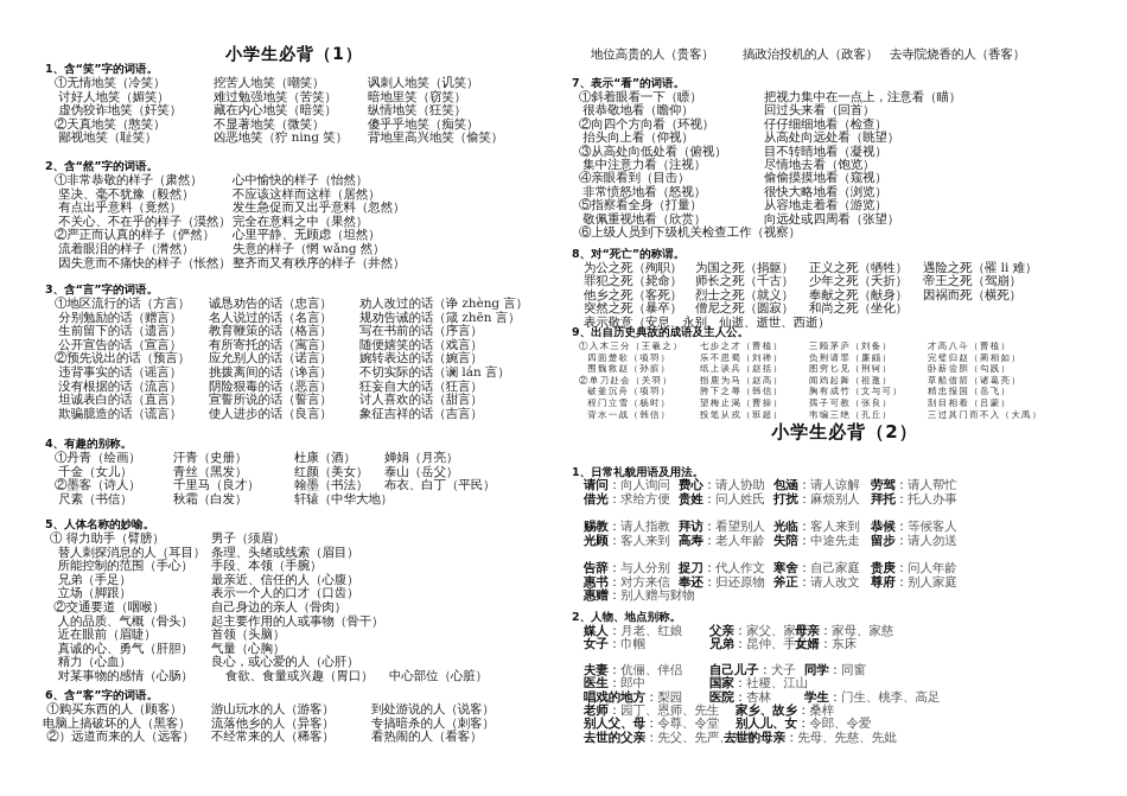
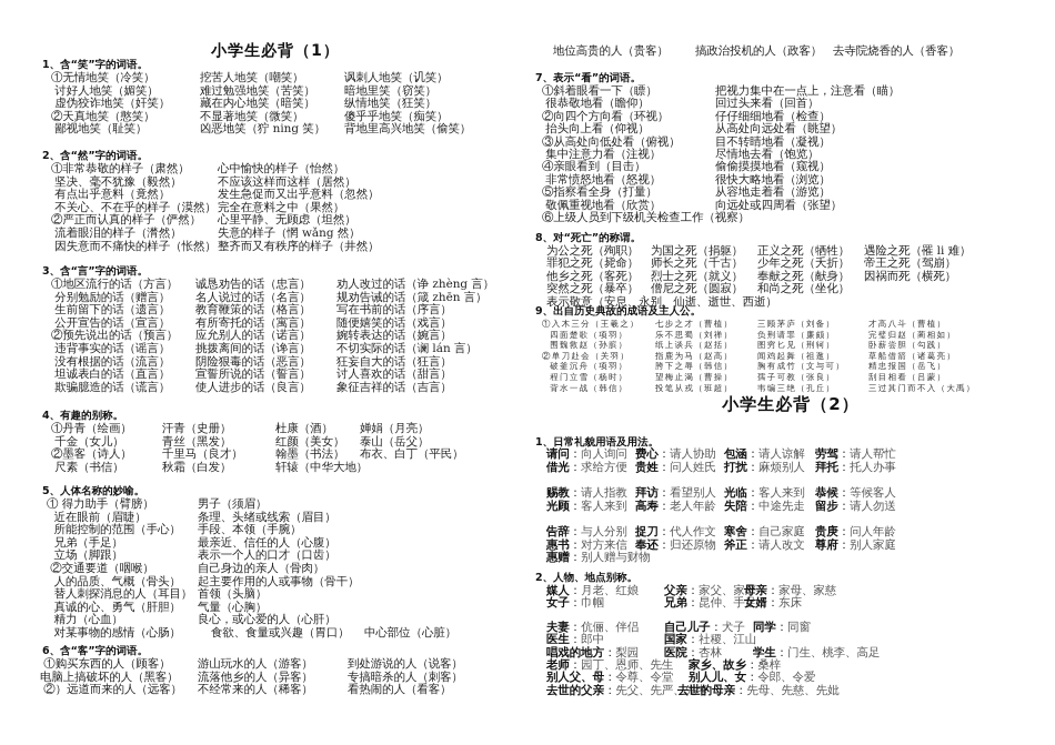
  小学生必背（1）
  1、含“笑”字的词语。
  ①无情地笑（冷笑）
  挖苦人地笑（嘲笑）
  讽刺人地笑（讥笑）
  讨好人地笑（媚笑）
  难过勉强地笑（苦笑）
  暗地里笑（窃笑）
  虚伪狡诈地笑（奸笑）
  藏在内心地笑（暗笑）
  纵情地笑（狂笑）
  ②天真地笑（憨笑）
  不显著地笑（微笑）
  傻乎乎地笑（痴笑）
  鄙视地笑（耻笑）
  凶恶地笑（狞 ning 笑）
  背地里高兴地笑（偷笑）
  2、含“然”字的词语。
  ①非常恭敬的样子（肃然）
  心中愉快的样子（怡然）
  坚决、毫不犹豫（毅然）
  不应该这样而这样（居然）
  有点出乎意料（竟然）
  发生急促而又出乎意料（忽然）
  不关心、不在乎的样子（漠然）
  完全在意料之中（果然）
  ②严正而认真的样子（俨然）
  心里平静、无顾虑（坦然）
  流着眼泪的样子（潸然）
  失意的样子（惘 wǎng 然）
  因失意而不痛快的样子（怅然）
  整齐而又有秩序的样子（井然）
  3、含“言”字的词语。
  ①地区流行的话（方言）
  诚恳劝告的话（忠言）
  劝人改过的话（诤 zhèng 言）
  分别勉励的话（赠言）
  名人说过的话（名言）
  规劝告诫的话（箴 zhēn 言）
  生前留下的话（遗言）
  教育鞭策的话（格言）
  写在书前的话（序言）
  公开宣告的话（宣言）
  有所寄托的话（寓言）
  随便嬉笑的话（戏言）
  ②预先说出的话（预言）
  应允别人的话（诺言）
  婉转表达的话（婉言）
  违背事实的话（谣言）
  挑拨离间的话（谗言）
  不切实际的话（谰 lán 言）
  没有根据的话（流言）
  阴险狠毒的话（恶言）
  狂妄自大的话（狂言）
  坦诚表白的话（直言）
  宣誓所说的话（誓言）
  讨人喜欢的话（甜言）
  欺骗臆造的话（谎言）
  使人进步的话（良言）
  象征吉祥的话（吉言）
  4、有趣的别称。
  ①丹青（绘画）
  汗青（史册）
  杜康（酒）
  婵娟（月亮）
  千金（女儿）
  青丝（黑发）
  红颜（美女）
  泰山（岳父）
  ②墨客（诗人）
  千里马（良才）
  翰墨（书法）
  布衣、白丁（平民）
  尺素（书信）
  秋霜（白发）
  轩辕（中华大地）
  5、人体名称的妙喻。
  ① 得力助手（臂膀）
  男子（须眉）
- 替人刺探消息的人（耳目）
+ 近在眼前（眉睫）
  条理、头绪或线索（眉目）
  所能控制的范围（手心）
  手段、本领（手腕）
  兄弟（手足）
  最亲近、信任的人（心腹）
  立场（脚跟）
  表示一个人的口才（口齿）
  ②交通要道（咽喉）
  自己身边的亲人（骨肉）
  人的品质、气概（骨头）
  起主要作用的人或事物（骨干）
- 近在眼前（眉睫）
+ 替人刺探消息的人（耳目）
  首领（头脑）
  真诚的心、勇气（肝胆）
  气量（心胸）
  精力（心血）
  良心，或心爱的人（心肝）
  对某事物的感情（心肠）
  食欲、食量或兴趣（胃口）
  中心部位（心脏）
  6、含“客”字的词语。
  ①购买东西的人（顾客）
  游山玩水的人（游客）
  到处游说的人（说客）
  电脑上搞破坏的人（黑客）
  流落他乡的人（异客）
  专搞暗杀的人（刺客）
  ②）远道而来的人（远客）
  不经常来的人（稀客）
  看热闹的人（看客）
  地位高贵的人（贵客）
  搞政治投机的人（政客）
  去寺院烧香的人（香客）
  7、表示“看”的词语。
  ①斜着眼看一下（瞟）
  把视力集中在一点上，注意看（瞄）
  很恭敬地看（瞻仰）
  回过头来看（回首）
  ②向四个方向看（环视）
  仔仔细细地看（检查）
  抬头向上看（仰视）
  从高处向远处看（眺望）
  ③从高处向低处看（俯视）
  目不转睛地看（凝视）
  集中注意力看（注视）
  尽情地去看（饱览）
  ④亲眼看到（目击）
  偷偷摸摸地看（窥视）
  非常愤怒地看（怒视）
  很快大略地看（浏览）
  ⑤指察看全身（打量）
  从容地走着看（游览）
  敬佩重视地看（欣赏）
  向远处或四周看（张望）
  ⑥上级人员到下级机关检查工作（视察）
  8、对“死亡”的称谓。
  为公之死（殉职）
  为国之死（捐躯）
  正义之死（牺牲）
  遇险之死（罹 li 难）
  罪犯之死（毙命）
  师长之死（千古）
  少年之死（夭折）
  帝王之死（驾崩）
  他乡之死（客死）
  烈士之死（就义）
  奉献之死（献身）
  因祸而死（横死）
  突然之死（暴卒）
  僧尼之死（圆寂）
  和尚之死（坐化）
  表示敬意（安息、永别、仙逝、逝世、西逝）
  9、出自历史典故的成语及主人公。
  ①入木三分（王羲之）
  七步之才（曹植）
  三顾茅庐（刘备）
  才高八斗（曹植）
  四面楚歌（项羽）
  乐不思蜀（刘禅）
  负荆请罪（廉颇）
  完璧归赵（蔺相如）
  围魏救赵（孙膑）
  纸上谈兵（赵括）
  图穷匕见（荆轲）
  卧薪尝胆（勾践）
  ②单刀赴会（关羽）
  指鹿为马（赵高）
  闻鸡起舞（祖逖）
  草船借箭（诸葛亮）
  破釜沉舟（项羽）
  胯下之辱（韩信）
  胸有成竹（文与可）
  精忠报国（岳飞）
  程门立雪（杨时）
  望梅止渴（曹操）
  孺子可教（张良）
  刮目相看（吕蒙）
  背水一战（韩信）
  投笔从戎（班超）
  韦编三绝（孔丘）
  三过其门而不入（大禹）
  小学生必背（2）
  1、日常礼貌用语及用法。
  请问：向人询问
  费心：请人协助
  包涵：请人谅解
  劳驾：请人帮忙
  借光：求给方便
  贵姓：问人姓氏
  打扰：麻烦别人
  拜托：托人办事
  赐教：请人指教
  拜访：看望别人
  光临：客人来到
  恭候：等候客人
  光顾：客人来到
  高寿：老人年龄
  失陪：中途先走
  留步：请人勿送
  告辞：与人分别
  捉刀：代人作文
  寒舍：自己家庭
  贵庚：问人年龄
  惠书：对方来信
  奉还：归还原物
  斧正：请人改文
  尊府：别人家庭
  惠赠：别人赠与财物
  2、人物、地点别称。
  媒人：月老、红娘
  父亲：家父、家严
  母亲：家母、家慈
  女子：巾帼
  兄弟：昆仲、手足
  女婿：东床
  夫妻：伉俪、伴侣
  自己儿子：犬子
  同学：同窗
  医生：郎中
  国家：社稷、江山
  唱戏的地方：梨园
  医院：杏林
  学生：门生、桃李、高足
  老师：园丁、恩师、先生
  家乡、故乡：桑梓
  别人父、母：令尊、令堂
  别人儿、女：令郎、令爱
  去世的父亲：先父、先严、先考
  去世的母亲：先母、先慈、先妣
